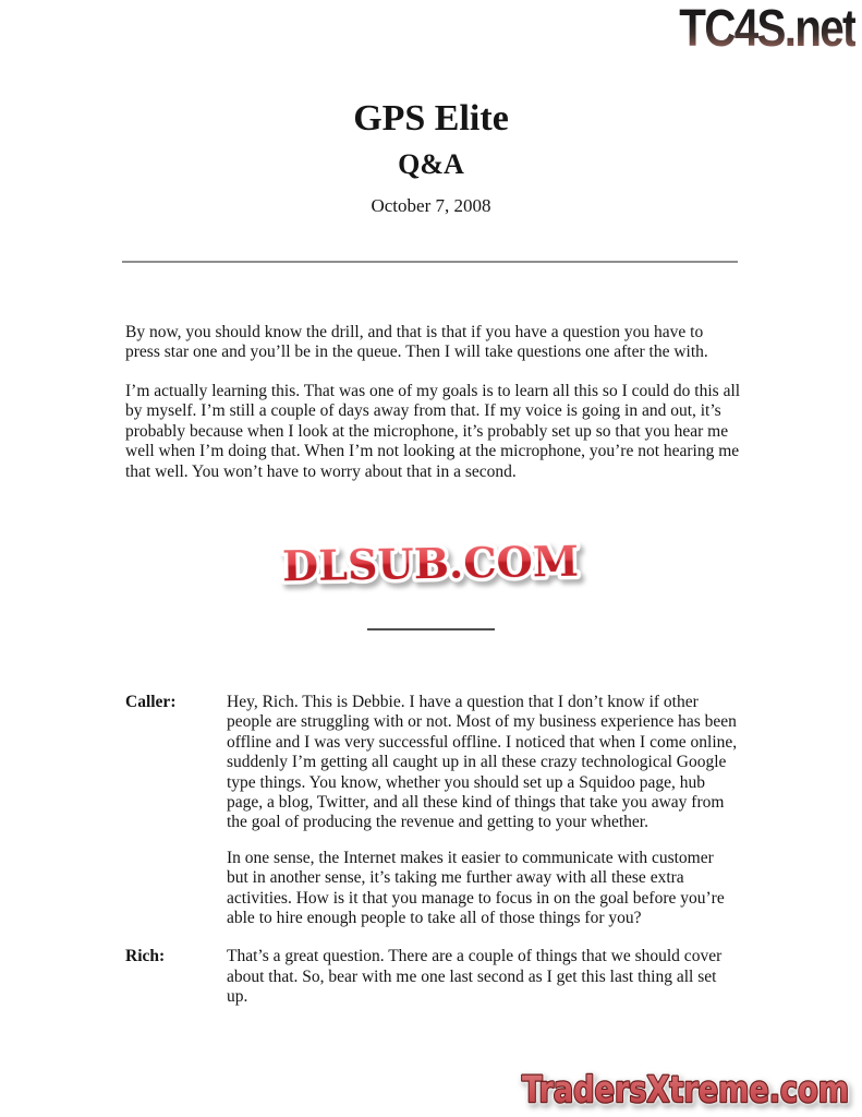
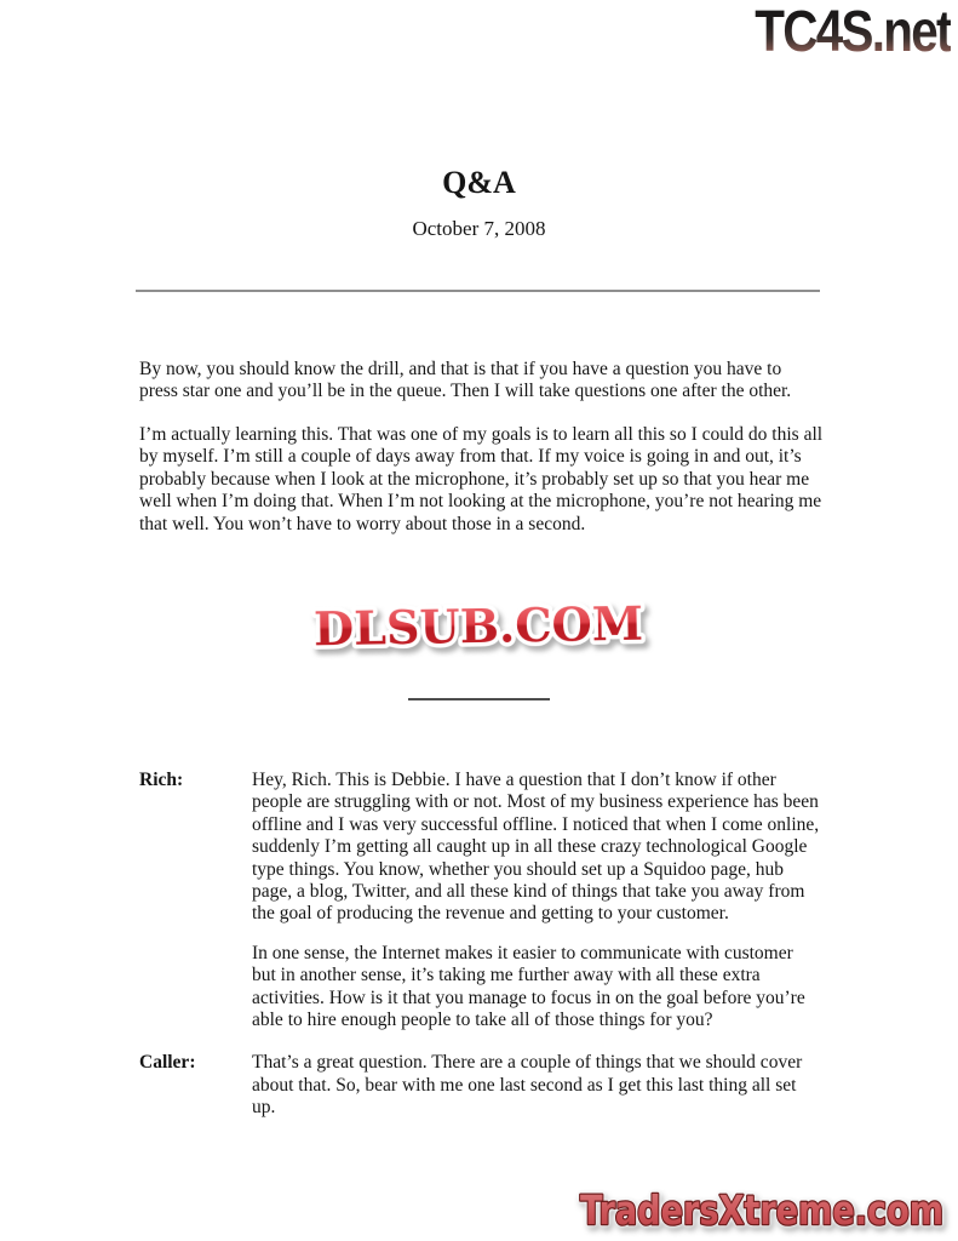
  TC4S.net
- GPS Elite
  Q&A
  October 7, 2008
- By now, you should know the drill, and that is that if you have a question you have to press star one and you’ll be in the queue. Then I will take questions one after the with.
+ By now, you should know the drill, and that is that if you have a question you have to press star one and you’ll be in the queue. Then I will take questions one after the other.
- I’m actually learning this. That was one of my goals is to learn all this so I could do this all by myself. I’m still a couple of days away from that. If my voice is going in and out, it’s probably because when I look at the microphone, it’s probably set up so that you hear me well when I’m doing that. When I’m not looking at the microphone, you’re not hearing me that well. You won’t have to worry about that in a second.
+ I’m actually learning this. That was one of my goals is to learn all this so I could do this all by myself. I’m still a couple of days away from that. If my voice is going in and out, it’s probably because when I look at the microphone, it’s probably set up so that you hear me well when I’m doing that. When I’m not looking at the microphone, you’re not hearing me that well. You won’t have to worry about those in a second.
  DLSUB.COM
- Caller:
+ Rich:
- Hey, Rich. This is Debbie. I have a question that I don’t know if other people are struggling with or not. Most of my business experience has been offline and I was very successful offline. I noticed that when I come online, suddenly I’m getting all caught up in all these crazy technological Google type things. You know, whether you should set up a Squidoo page, hub page, a blog, Twitter, and all these kind of things that take you away from the goal of producing the revenue and getting to your whether.
+ Hey, Rich. This is Debbie. I have a question that I don’t know if other people are struggling with or not. Most of my business experience has been offline and I was very successful offline. I noticed that when I come online, suddenly I’m getting all caught up in all these crazy technological Google type things. You know, whether you should set up a Squidoo page, hub page, a blog, Twitter, and all these kind of things that take you away from the goal of producing the revenue and getting to your customer.
  In one sense, the Internet makes it easier to communicate with customer but in another sense, it’s taking me further away with all these extra activities. How is it that you manage to focus in on the goal before you’re able to hire enough people to take all of those things for you?
- Rich:
+ Caller:
  That’s a great question. There are a couple of things that we should cover about that. So, bear with me one last second as I get this last thing all set up.
  TradersXtreme.com
